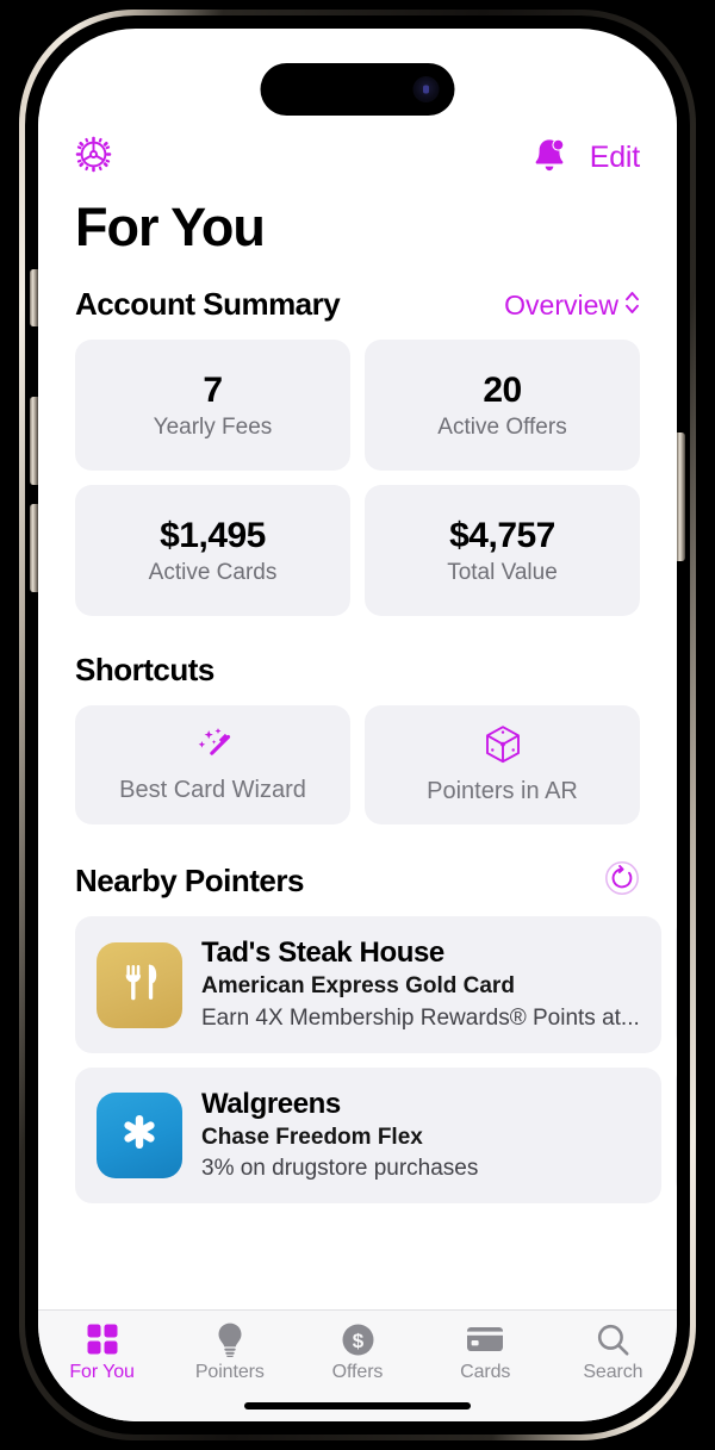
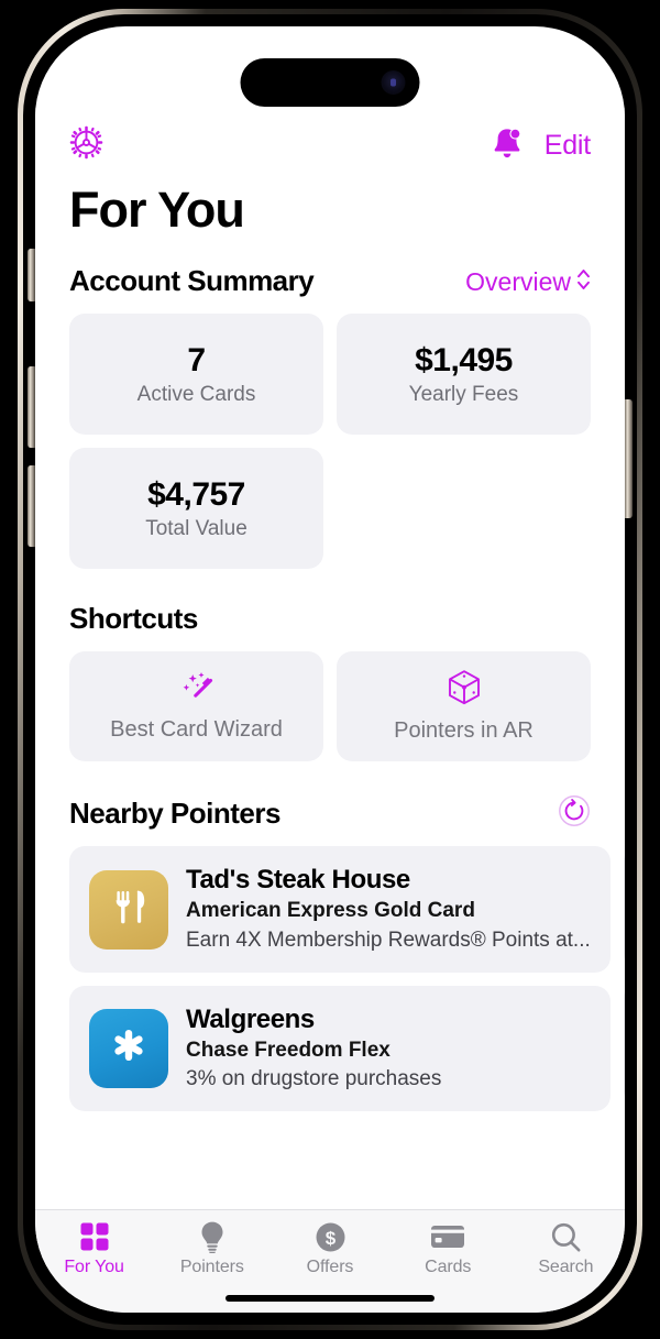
  Edit
  For You
  Account Summary
  Overview
  7
- Yearly Fees
+ Active Cards
- 20
- Active Offers
  $1,495
- Active Cards
+ Yearly Fees
  $4,757
  Total Value
  Shortcuts
  Best Card Wizard
  Pointers in AR
  Nearby Pointers
  Tad's Steak House
  American Express Gold Card
  Earn 4X Membership Rewards® Points at...
  Walgreens
  Chase Freedom Flex
  3% on drugstore purchases
  For You
  Pointers
  $
  Offers
  Cards
  Search
